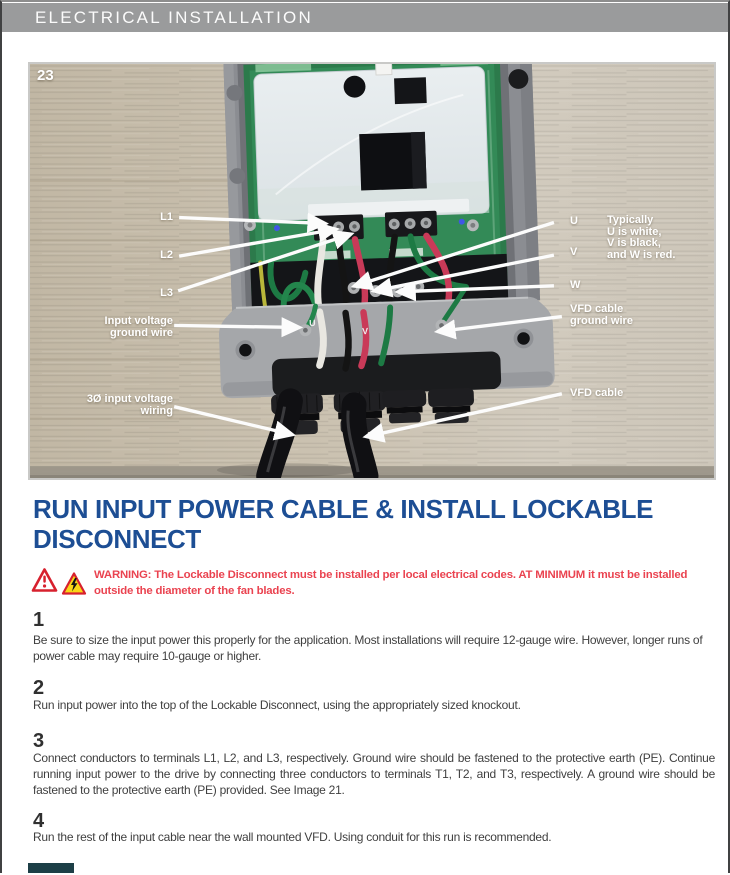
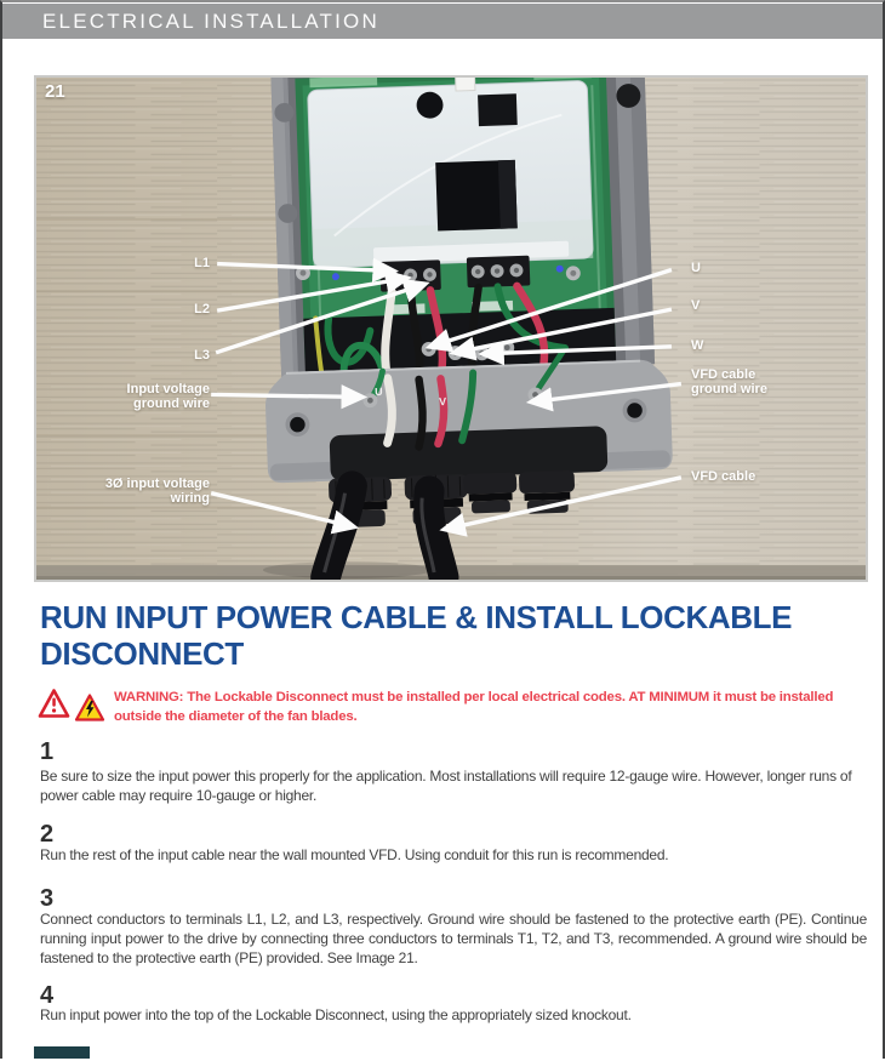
  ELECTRICAL INSTALLATION
- 23
+ 21
  L1
  L2
  L3
  Input voltage
  ground wire
  3Ø input voltage
  wiring
  U
  V
  W
- Typically
- U is white,
- V is black,
- and W is red.
  VFD cable
  ground wire
  VFD cable
  RUN INPUT POWER CABLE & INSTALL LOCKABLE
  DISCONNECT
  WARNING: The Lockable Disconnect must be installed per local electrical codes. AT MINIMUM it must be installed
  outside the diameter of the fan blades.
  1
  Be sure to size the input power this properly for the application. Most installations will require 12-gauge wire. However, longer runs of power cable may require 10-gauge or higher.
  2
- Run input power into the top of the Lockable Disconnect, using the appropriately sized knockout.
+ Run the rest of the input cable near the wall mounted VFD. Using conduit for this run is recommended.
  3
- Connect conductors to terminals L1, L2, and L3, respectively. Ground wire should be fastened to the protective earth (PE). Continue running input power to the drive by connecting three conductors to terminals T1, T2, and T3, respectively. A ground wire should be fastened to the protective earth (PE) provided. See Image 21.
+ Connect conductors to terminals L1, L2, and L3, respectively. Ground wire should be fastened to the protective earth (PE). Continue running input power to the drive by connecting three conductors to terminals T1, T2, and T3, recommended. A ground wire should be fastened to the protective earth (PE) provided. See Image 21.
  4
- Run the rest of the input cable near the wall mounted VFD. Using conduit for this run is recommended.
+ Run input power into the top of the Lockable Disconnect, using the appropriately sized knockout.
